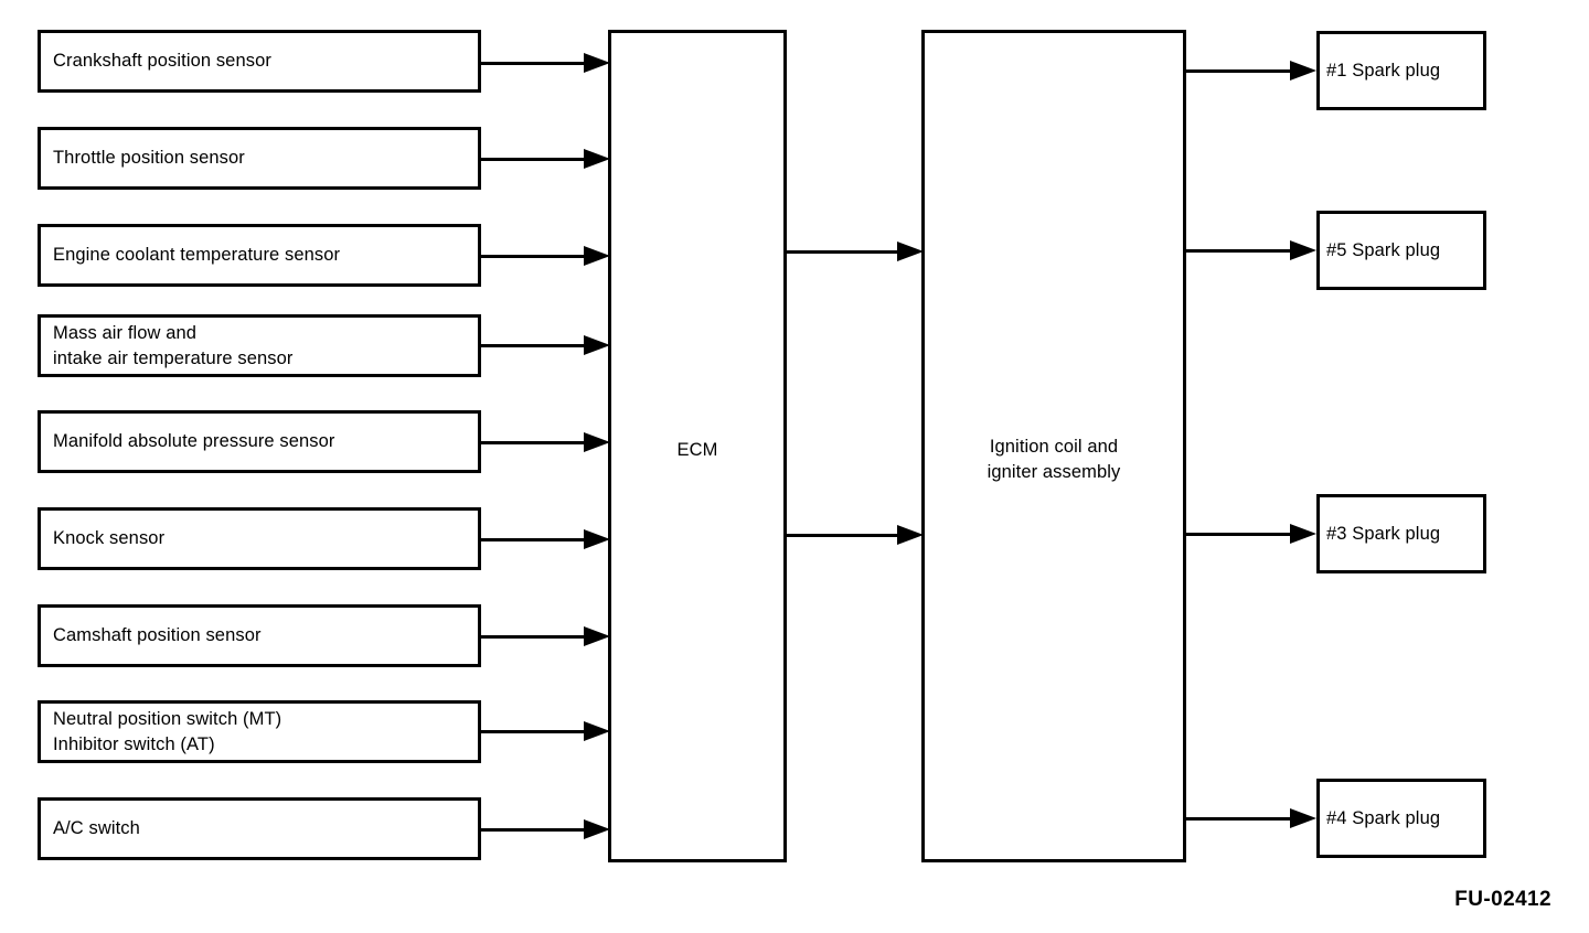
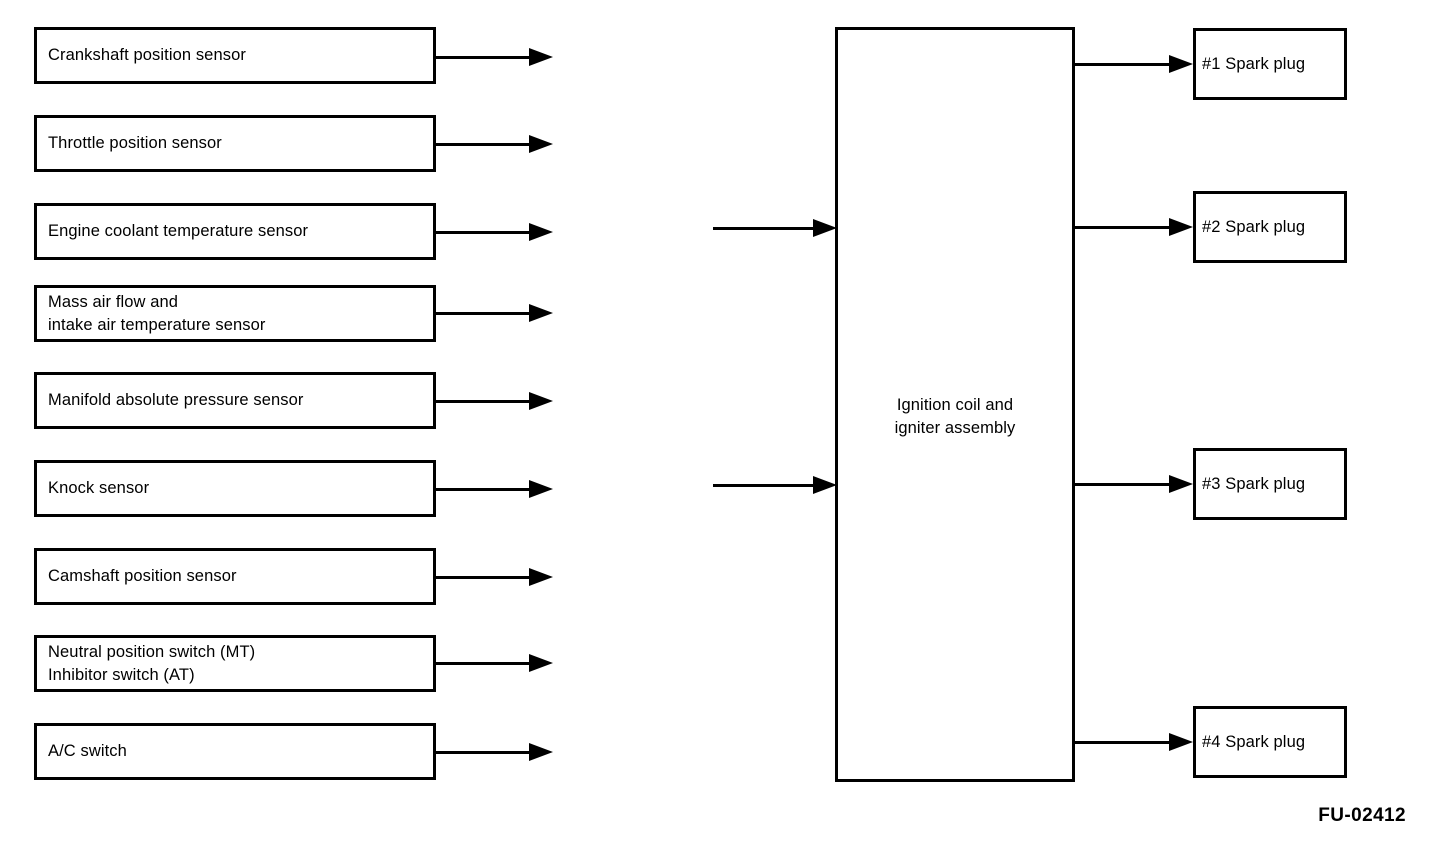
  Crankshaft position sensor
  Throttle position sensor
  Engine coolant temperature sensor
  Mass air flow and
  intake air temperature sensor
  Manifold absolute pressure sensor
  Knock sensor
  Camshaft position sensor
  Neutral position switch (MT)
  Inhibitor switch (AT)
  A/C switch
  #1 Spark plug
- #5 Spark plug
+ #2 Spark plug
  #3 Spark plug
  #4 Spark plug
- ECM
  Ignition coil and
  igniter assembly
  FU-02412
